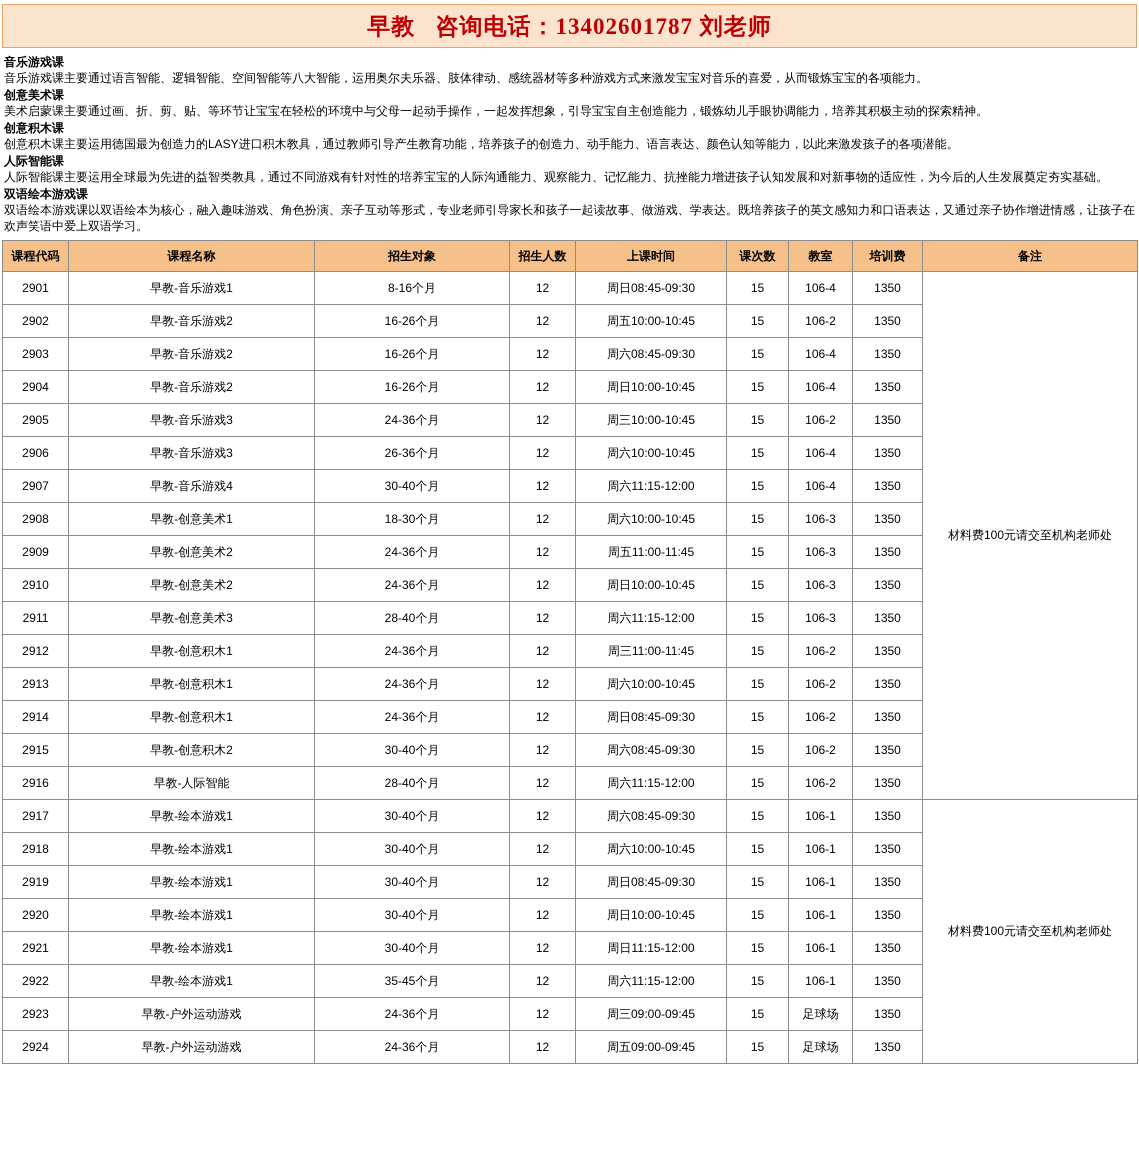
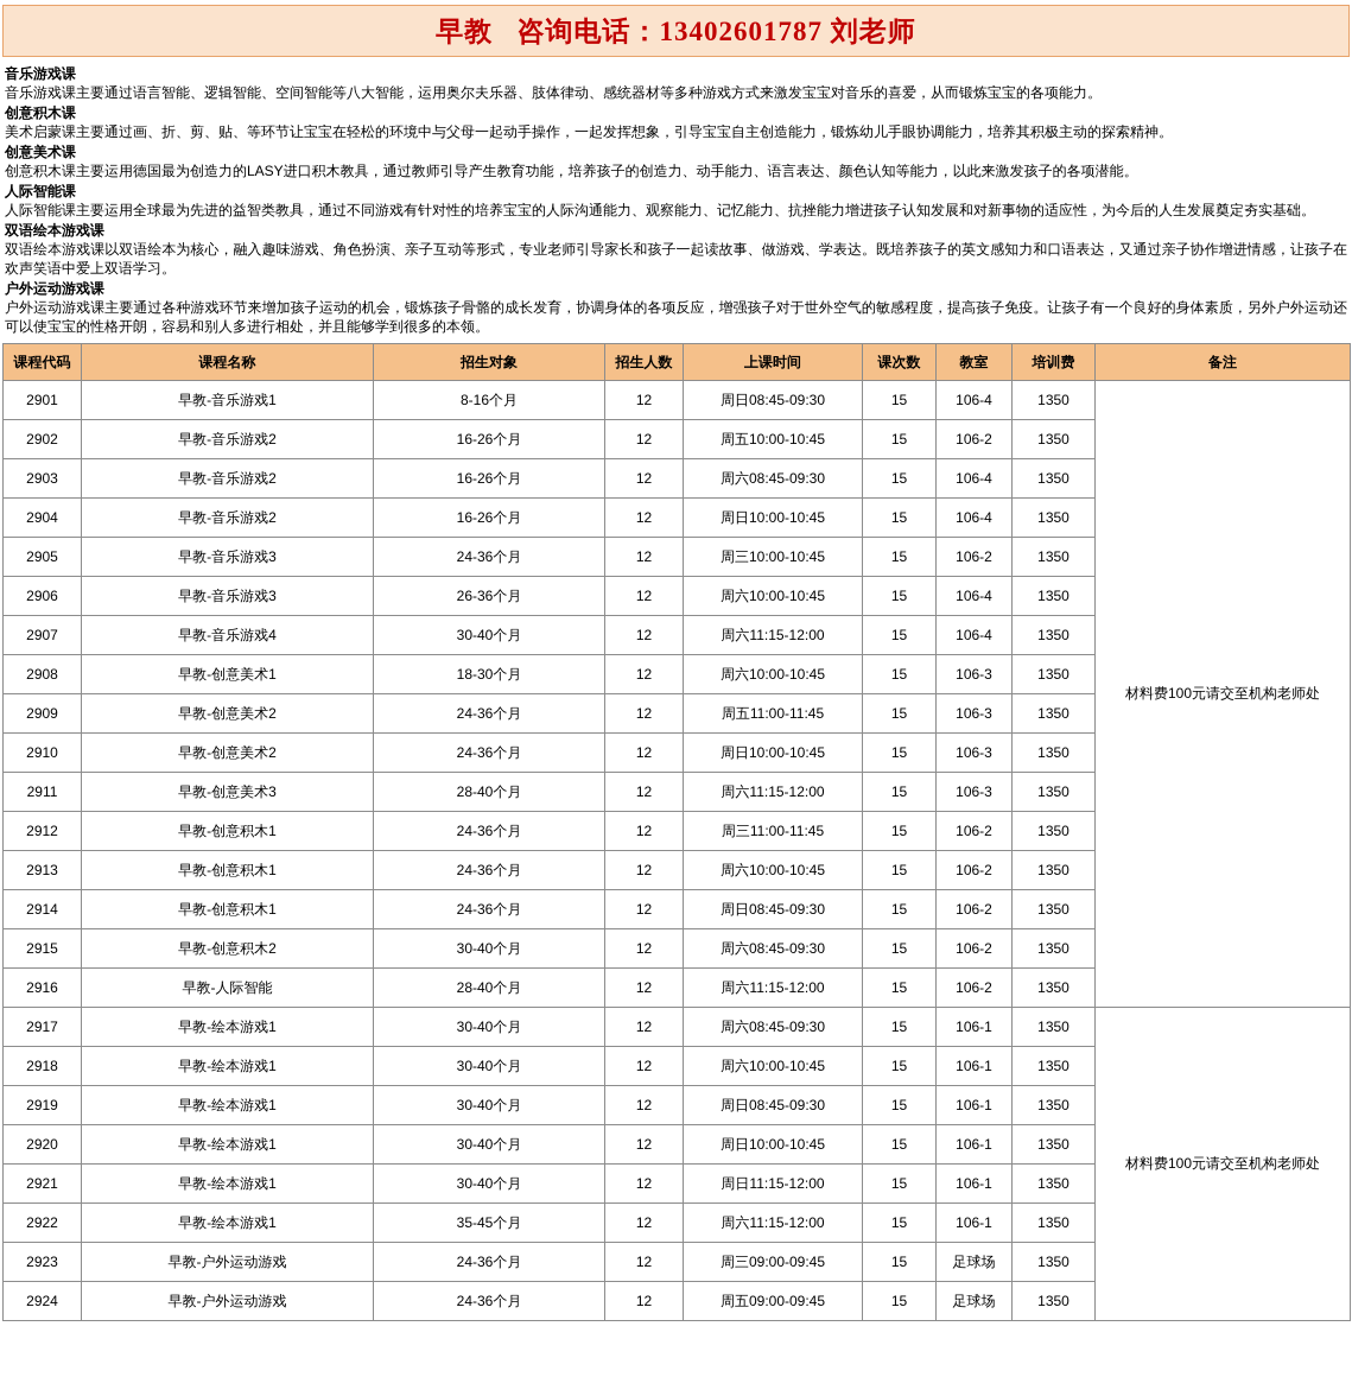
  早教 咨询电话：13402601787 刘老师
  音乐游戏课
  音乐游戏课主要通过语言智能、逻辑智能、空间智能等八大智能，运用奥尔夫乐器、肢体律动、感统器材等多种游戏方式来激发宝宝对音乐的喜爱，从而锻炼宝宝的各项能力。
- 创意美术课
+ 创意积木课
  美术启蒙课主要通过画、折、剪、贴、等环节让宝宝在轻松的环境中与父母一起动手操作，一起发挥想象，引导宝宝自主创造能力，锻炼幼儿手眼协调能力，培养其积极主动的探索精神。
- 创意积木课
+ 创意美术课
  创意积木课主要运用德国最为创造力的LASY进口积木教具，通过教师引导产生教育功能，培养孩子的创造力、动手能力、语言表达、颜色认知等能力，以此来激发孩子的各项潜能。
  人际智能课
  人际智能课主要运用全球最为先进的益智类教具，通过不同游戏有针对性的培养宝宝的人际沟通能力、观察能力、记忆能力、抗挫能力增进孩子认知发展和对新事物的适应性，为今后的人生发展奠定夯实基础。
  双语绘本游戏课
  双语绘本游戏课以双语绘本为核心，融入趣味游戏、角色扮演、亲子互动等形式，专业老师引导家长和孩子一起读故事、做游戏、学表达。既培养孩子的英文感知力和口语表达，又通过亲子协作增进情感，让孩子在欢声笑语中爱上双语学习。
+ 户外运动游戏课
+ 户外运动游戏课主要通过各种游戏环节来增加孩子运动的机会，锻炼孩子骨骼的成长发育，协调身体的各项反应，增强孩子对于世外空气的敏感程度，提高孩子免疫。让孩子有一个良好的身体素质，另外户外运动还可以使宝宝的性格开朗，容易和别人多进行相处，并且能够学到很多的本领。
  课程代码	课程名称	招生对象	招生人数	上课时间	课次数	教室	培训费	备注
  2901	早教-音乐游戏1	8-16个月	12	周日08:45-09:30	15	106-4	1350	材料费100元请交至机构老师处
  2902	早教-音乐游戏2	16-26个月	12	周五10:00-10:45	15	106-2	1350
  2903	早教-音乐游戏2	16-26个月	12	周六08:45-09:30	15	106-4	1350
  2904	早教-音乐游戏2	16-26个月	12	周日10:00-10:45	15	106-4	1350
  2905	早教-音乐游戏3	24-36个月	12	周三10:00-10:45	15	106-2	1350
  2906	早教-音乐游戏3	26-36个月	12	周六10:00-10:45	15	106-4	1350
  2907	早教-音乐游戏4	30-40个月	12	周六11:15-12:00	15	106-4	1350
  2908	早教-创意美术1	18-30个月	12	周六10:00-10:45	15	106-3	1350
  2909	早教-创意美术2	24-36个月	12	周五11:00-11:45	15	106-3	1350
  2910	早教-创意美术2	24-36个月	12	周日10:00-10:45	15	106-3	1350
  2911	早教-创意美术3	28-40个月	12	周六11:15-12:00	15	106-3	1350
  2912	早教-创意积木1	24-36个月	12	周三11:00-11:45	15	106-2	1350
  2913	早教-创意积木1	24-36个月	12	周六10:00-10:45	15	106-2	1350
  2914	早教-创意积木1	24-36个月	12	周日08:45-09:30	15	106-2	1350
  2915	早教-创意积木2	30-40个月	12	周六08:45-09:30	15	106-2	1350
  2916	早教-人际智能	28-40个月	12	周六11:15-12:00	15	106-2	1350
  2917	早教-绘本游戏1	30-40个月	12	周六08:45-09:30	15	106-1	1350	材料费100元请交至机构老师处
  2918	早教-绘本游戏1	30-40个月	12	周六10:00-10:45	15	106-1	1350
  2919	早教-绘本游戏1	30-40个月	12	周日08:45-09:30	15	106-1	1350
  2920	早教-绘本游戏1	30-40个月	12	周日10:00-10:45	15	106-1	1350
  2921	早教-绘本游戏1	30-40个月	12	周日11:15-12:00	15	106-1	1350
  2922	早教-绘本游戏1	35-45个月	12	周六11:15-12:00	15	106-1	1350
  2923	早教-户外运动游戏	24-36个月	12	周三09:00-09:45	15	足球场	1350
  2924	早教-户外运动游戏	24-36个月	12	周五09:00-09:45	15	足球场	1350
